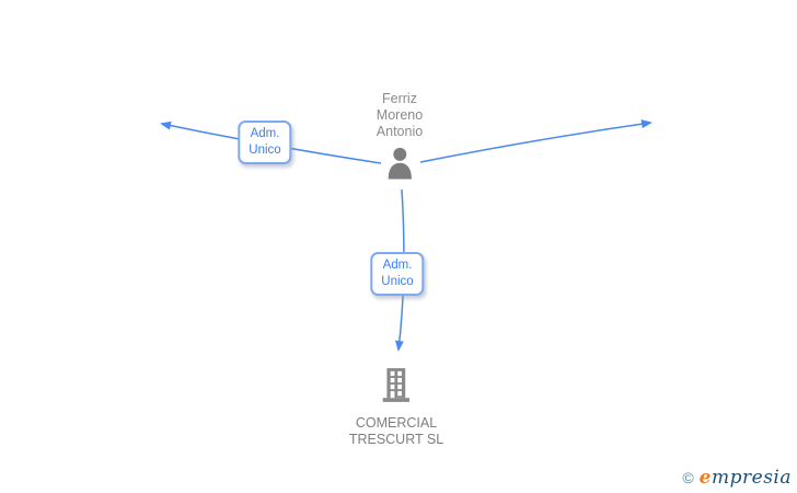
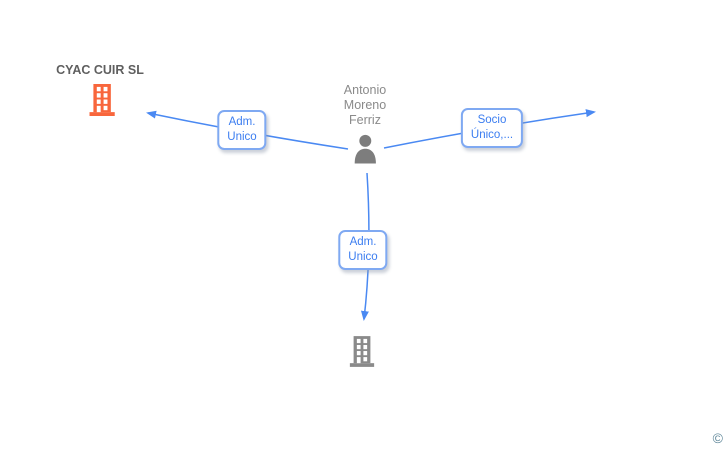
+ CYAC CUIR SL
- Ferriz
+ Antonio
  Moreno
- Antonio
+ Ferriz
- COMERCIAL
- TRESCURT SL
  Adm.
  Unico
+ Socio
+ Único,...
  Adm.
  Unico
  ©
- empresia
